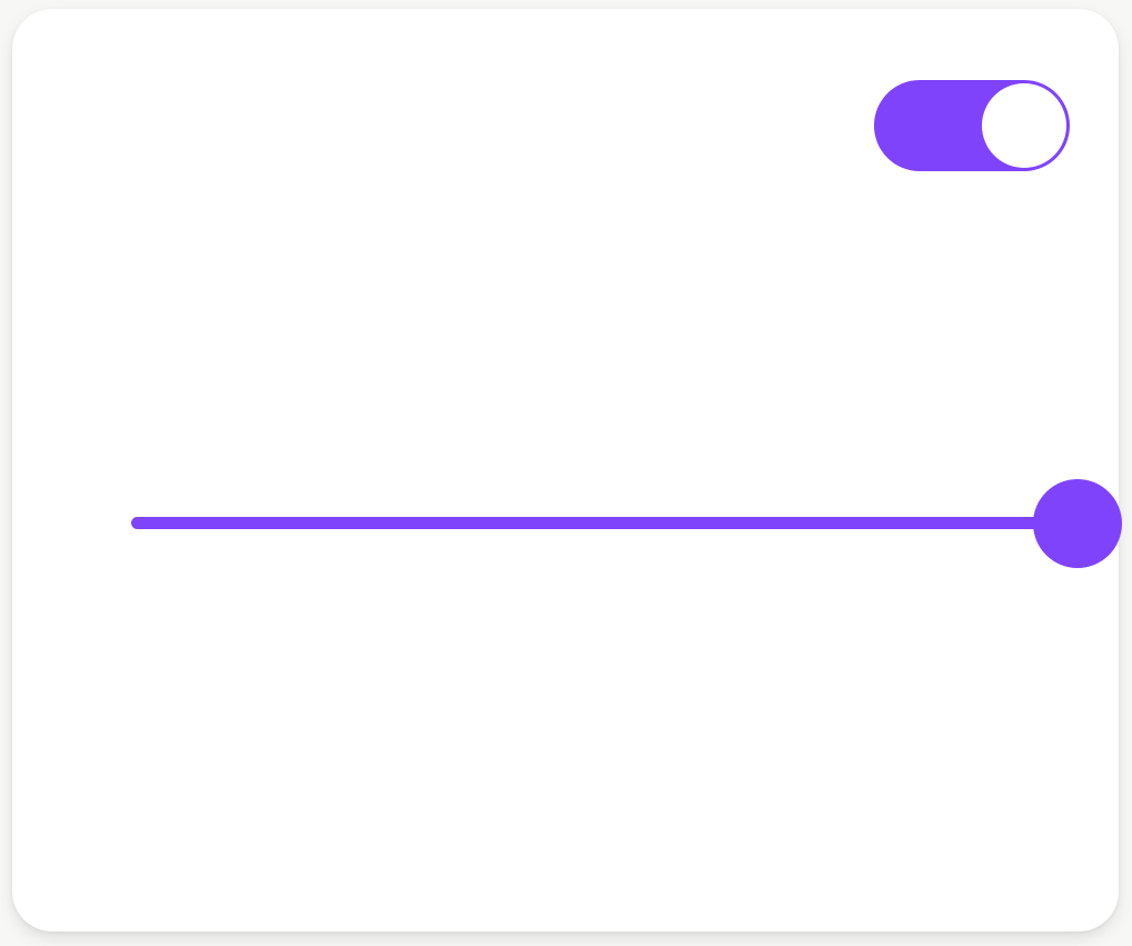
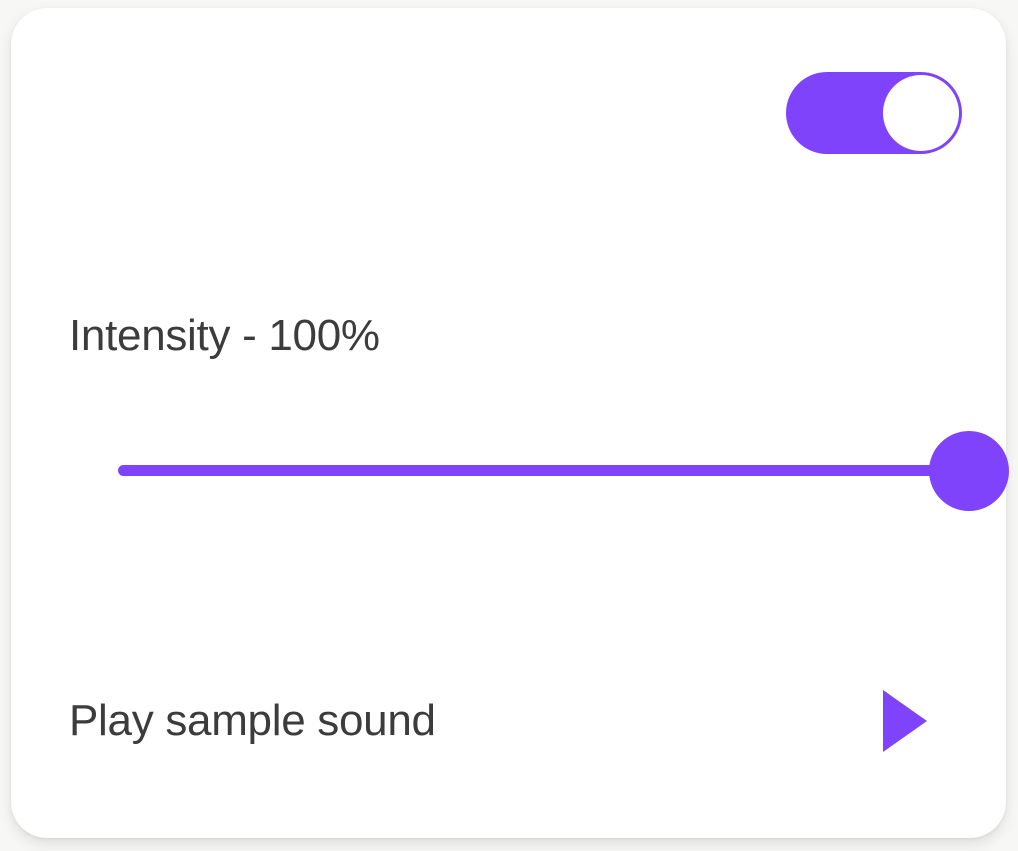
+ Intensity - 100%
+ Play sample sound
